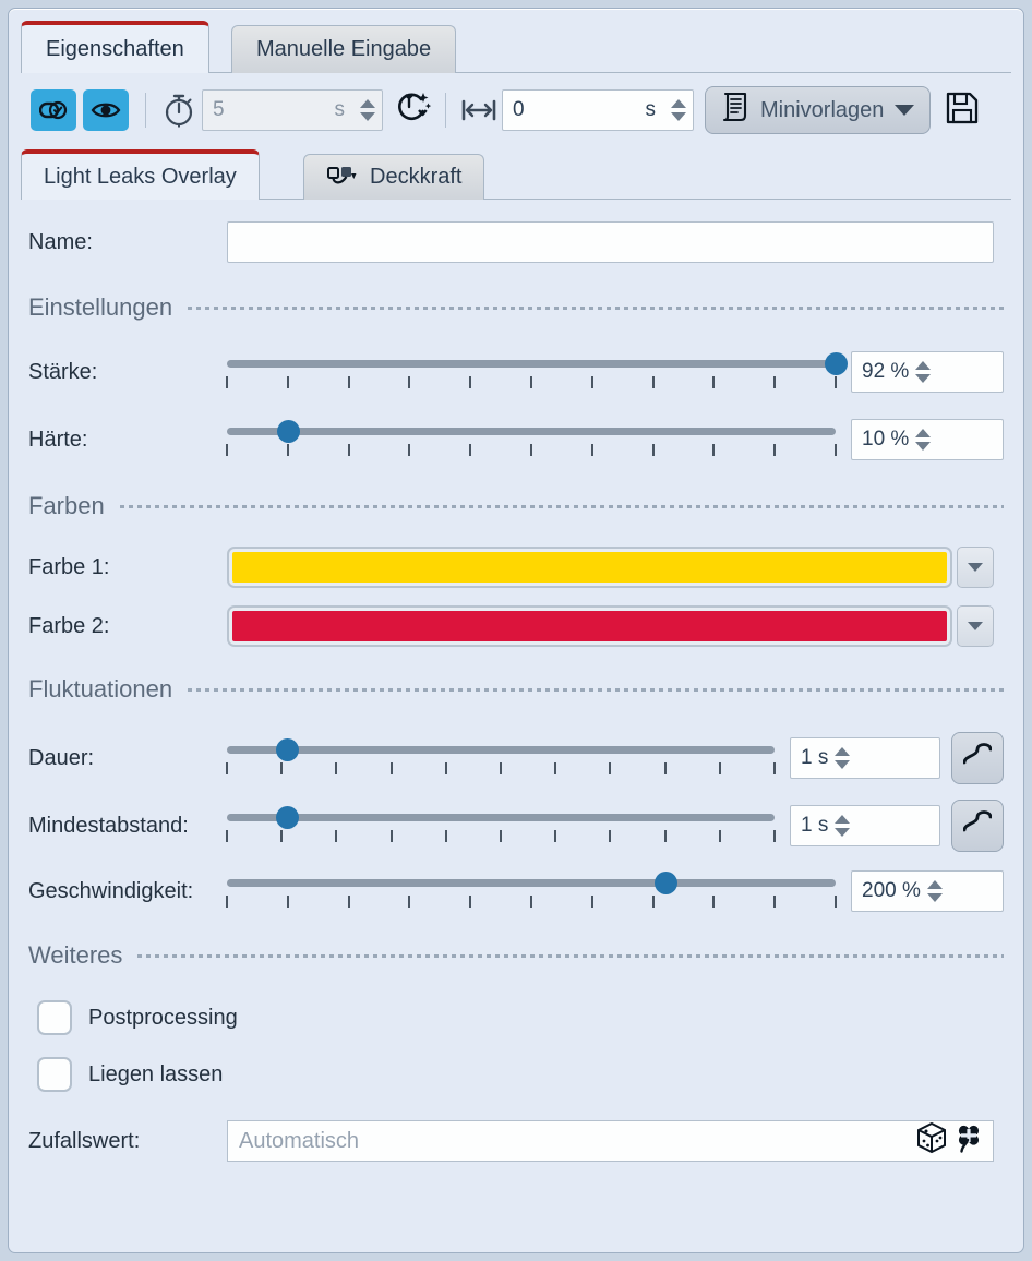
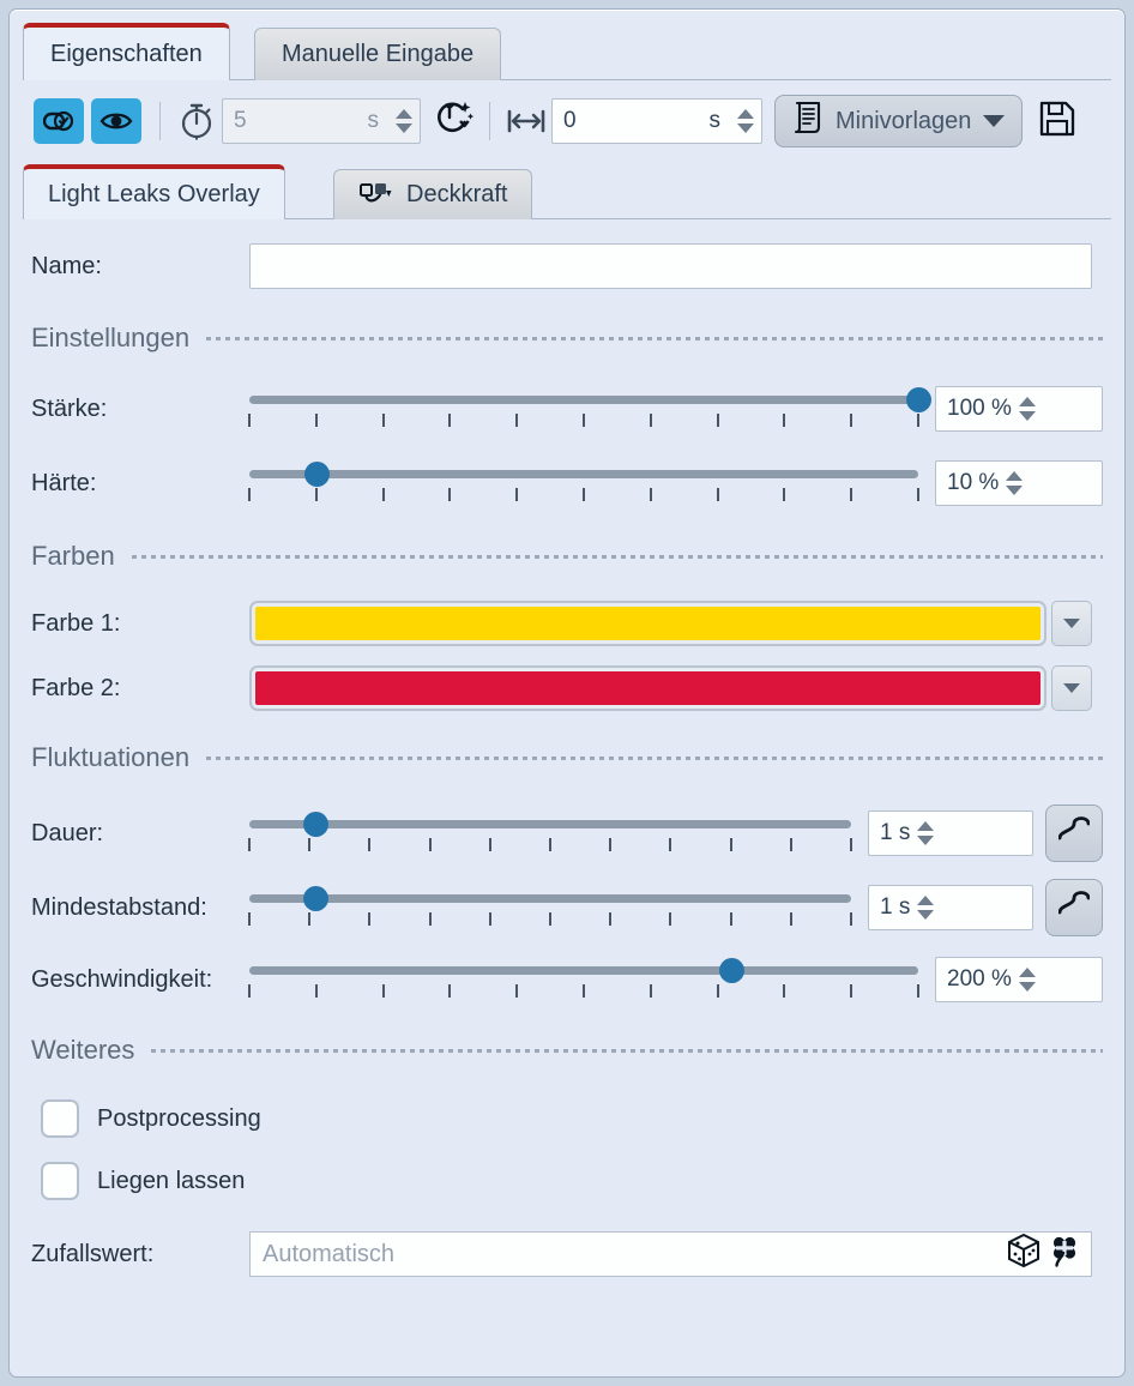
  Eigenschaften
  Manuelle Eingabe
  5
  s
  0
  s
  Minivorlagen
  Light Leaks Overlay
  Deckkraft
  Name:
  Einstellungen
  Stärke:
- 92 %
+ 100 %
  Härte:
  10 %
  Farben
  Farbe 1:
  Farbe 2:
  Fluktuationen
  Dauer:
  1 s
  Mindestabstand:
  1 s
  Geschwindigkeit:
  200 %
  Weiteres
  Postprocessing
  Liegen lassen
  Zufallswert:
  Automatisch
